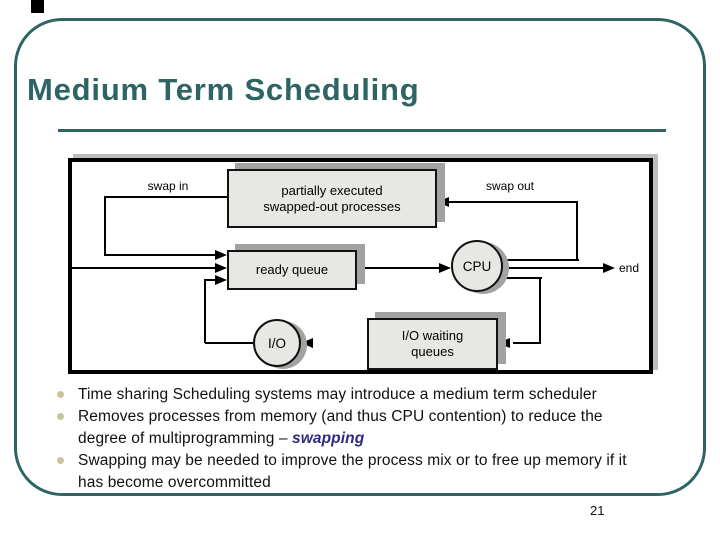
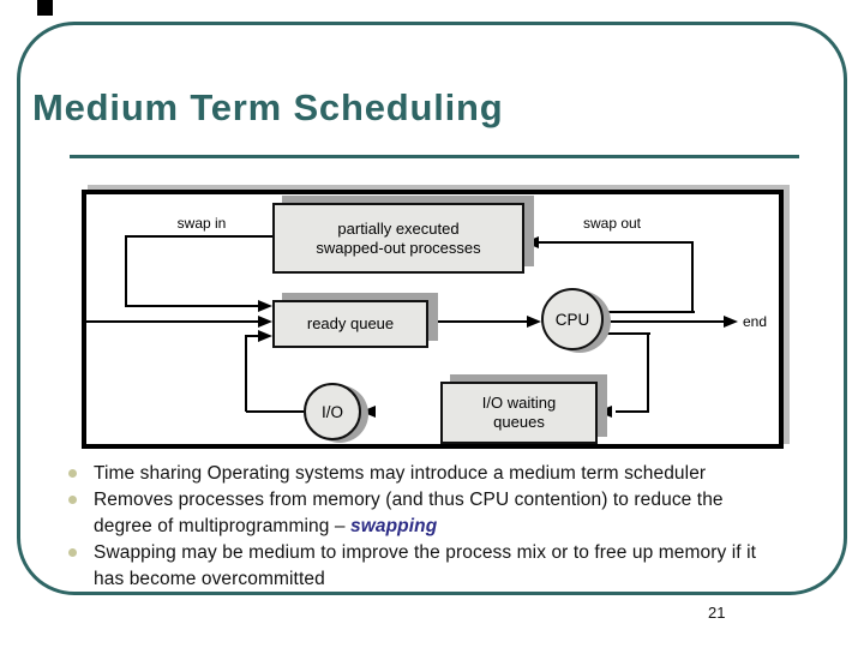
  Medium Term Scheduling
  partially executed
  swapped-out processes
  ready queue
  I/O waiting
  queues
  CPU
  I/O
  swap in
  swap out
  end
- Time sharing Scheduling systems may introduce a medium term scheduler
+ Time sharing Operating systems may introduce a medium term scheduler
  Removes processes from memory (and thus CPU contention) to reduce the
  degree of multiprogramming – swapping
- Swapping may be needed to improve the process mix or to free up memory if it
+ Swapping may be medium to improve the process mix or to free up memory if it
  has become overcommitted
  21
